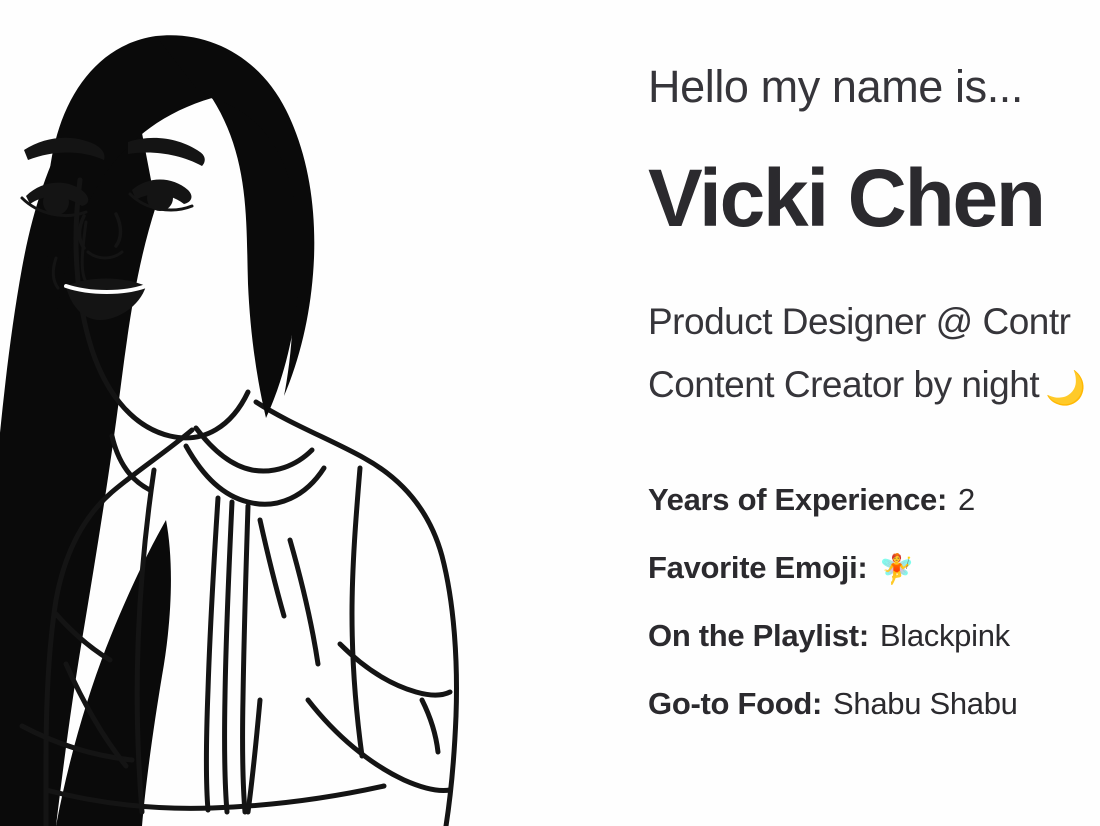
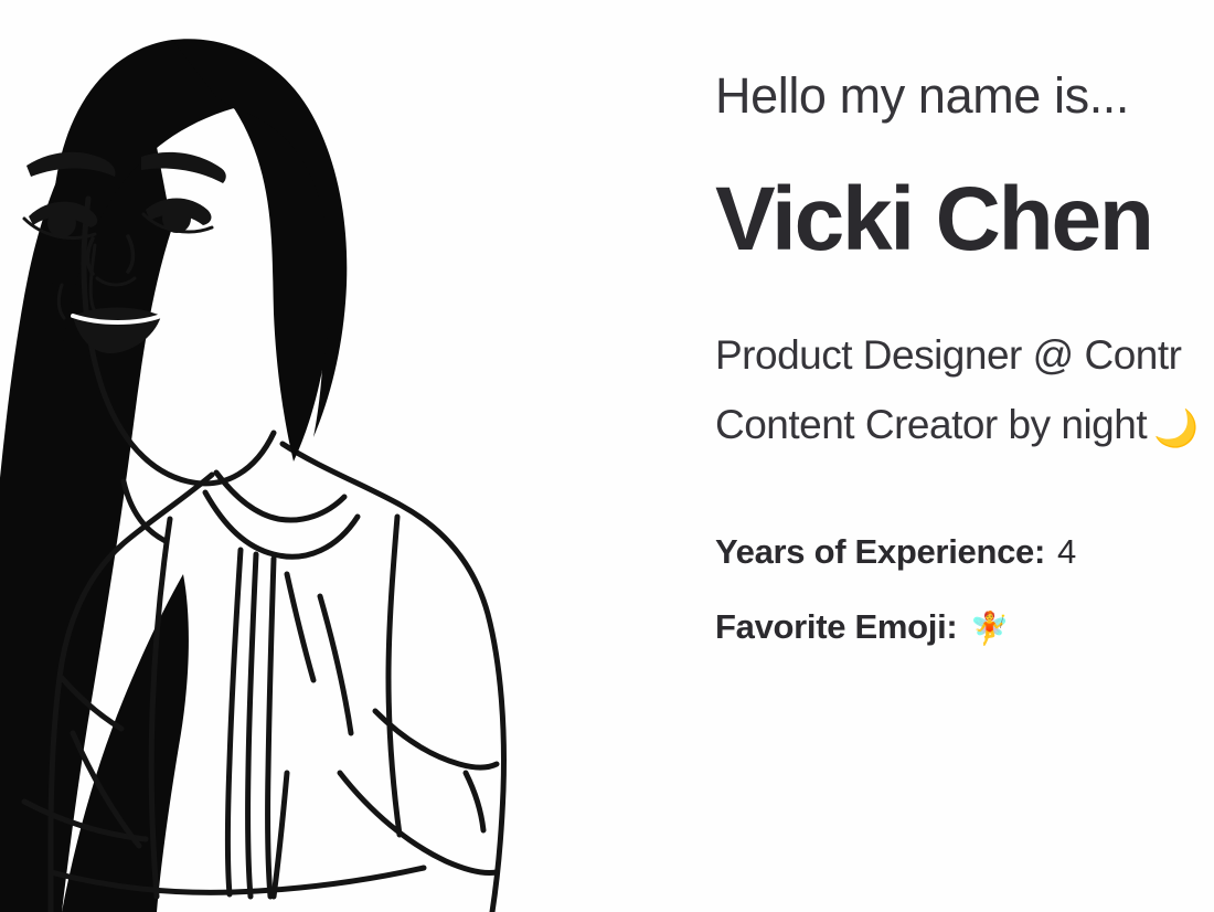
  Hello my name is...
  Vicki Chen
  Product Designer @ Contr
  Content Creator by night 🌙
- Years of Experience: 2
+ Years of Experience: 4
  Favorite Emoji: 🧚
- On the Playlist: Blackpink
- Go-to Food: Shabu Shabu
